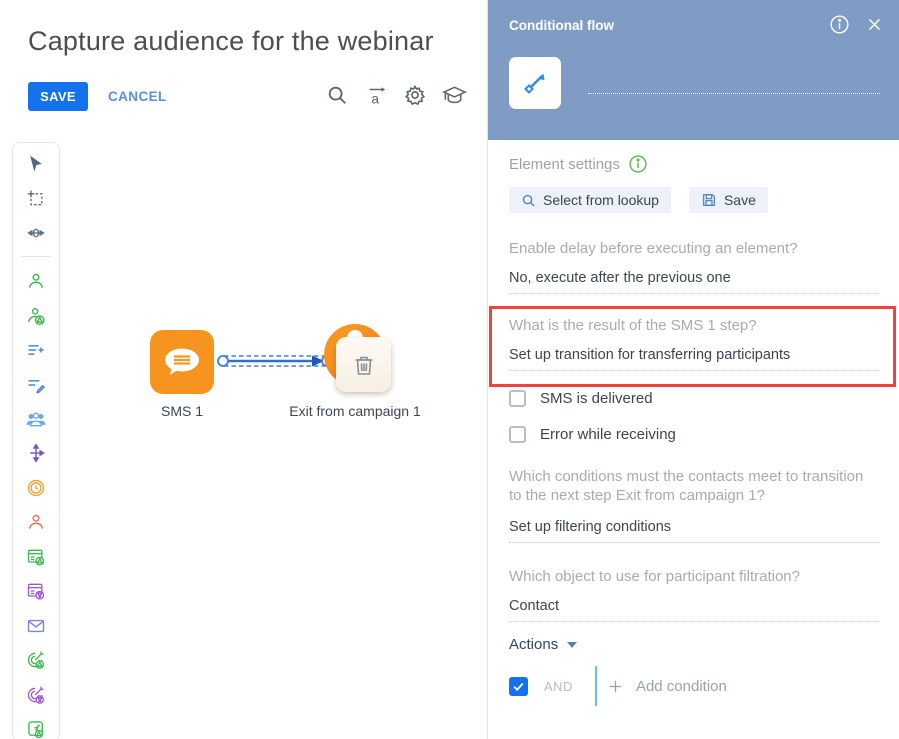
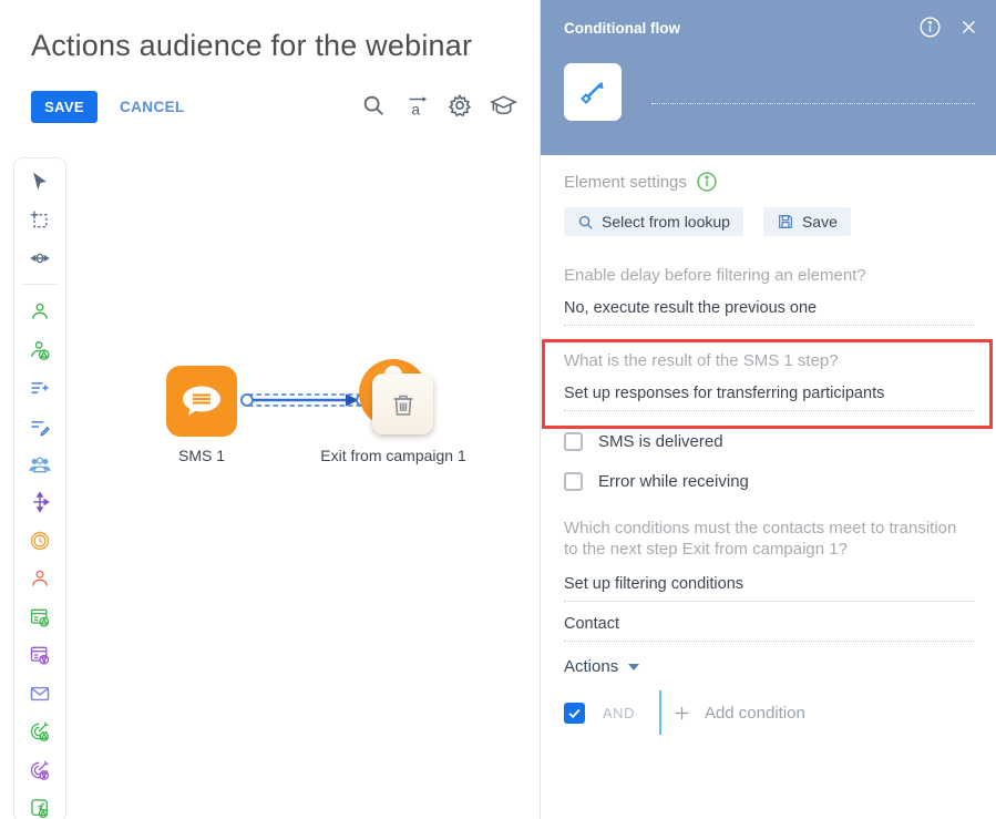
- Capture audience for the webinar
+ Actions audience for the webinar
  SAVE
  CANCEL
  a
  SMS 1
  Exit from campaign 1
  Conditional flow
  Element settings
  Select from lookup
  Save
- Enable delay before executing an element?
+ Enable delay before filtering an element?
- No, execute after the previous one
+ No, execute result the previous one
  What is the result of the SMS 1 step?
- Set up transition for transferring participants
+ Set up responses for transferring participants
  SMS is delivered
  Error while receiving
  Which conditions must the contacts meet to transition to the next step Exit from campaign 1?
  Set up filtering conditions
- Which object to use for participant filtration?
  Contact
  Actions
  AND
  Add condition
